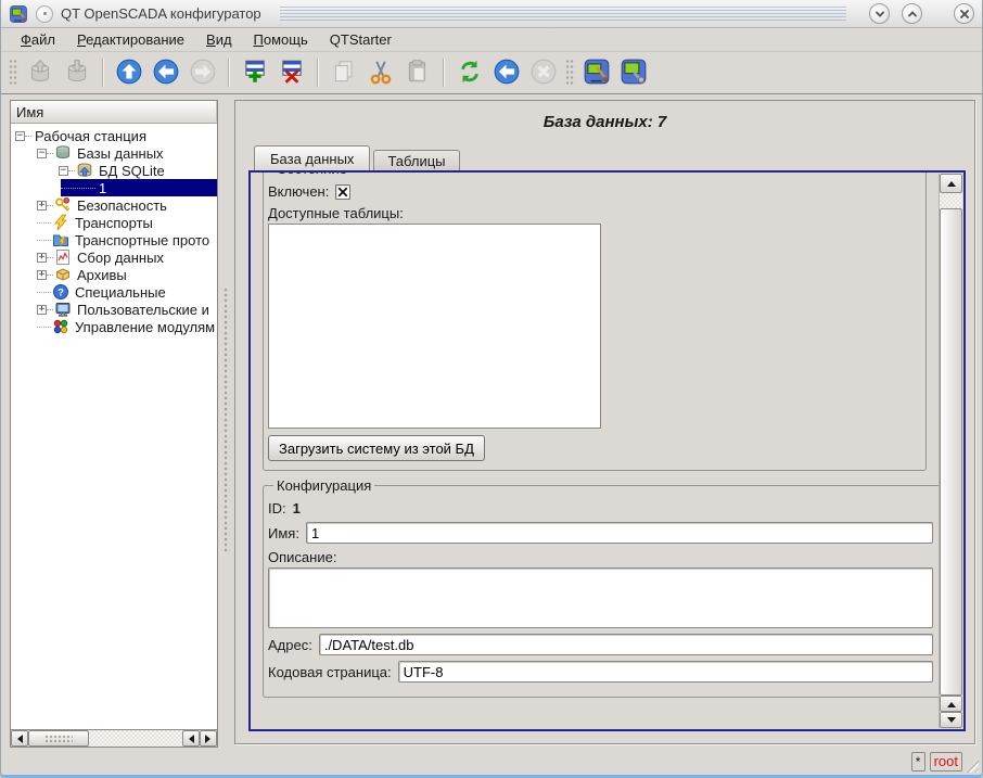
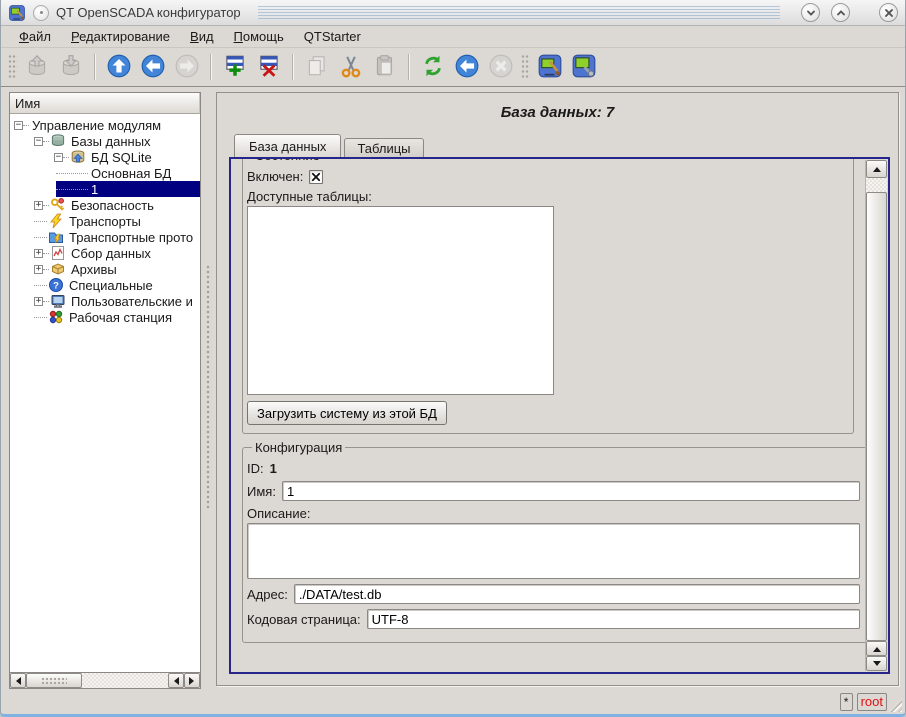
  QT OpenSCADA конфигуратор
  Файл
  Редактирование
  Вид
  Помощь
  QTStarter
  Имя
  −
- Рабочая станция
+ Управление модулям
  −
  Базы данных
  −
  БД SQLite
+ Основная БД
  1
  +
  Безопасность
  Транспорты
  Транспортные прото
  +
  Сбор данных
  +
  Архивы
  ?
  Специальные
  +
  Пользовательские и
- Управление модулям
+ Рабочая станция
  База данных: 7
  База данных
  Таблицы
  Включен:
  Доступные таблицы:
  Загрузить систему из этой БД
  Конфигурация
  ID:
  1
  Имя:
  1
  Описание:
  Адрес:
  ./DATA/test.db
  Кодовая страница:
  UTF-8
  *
  root
